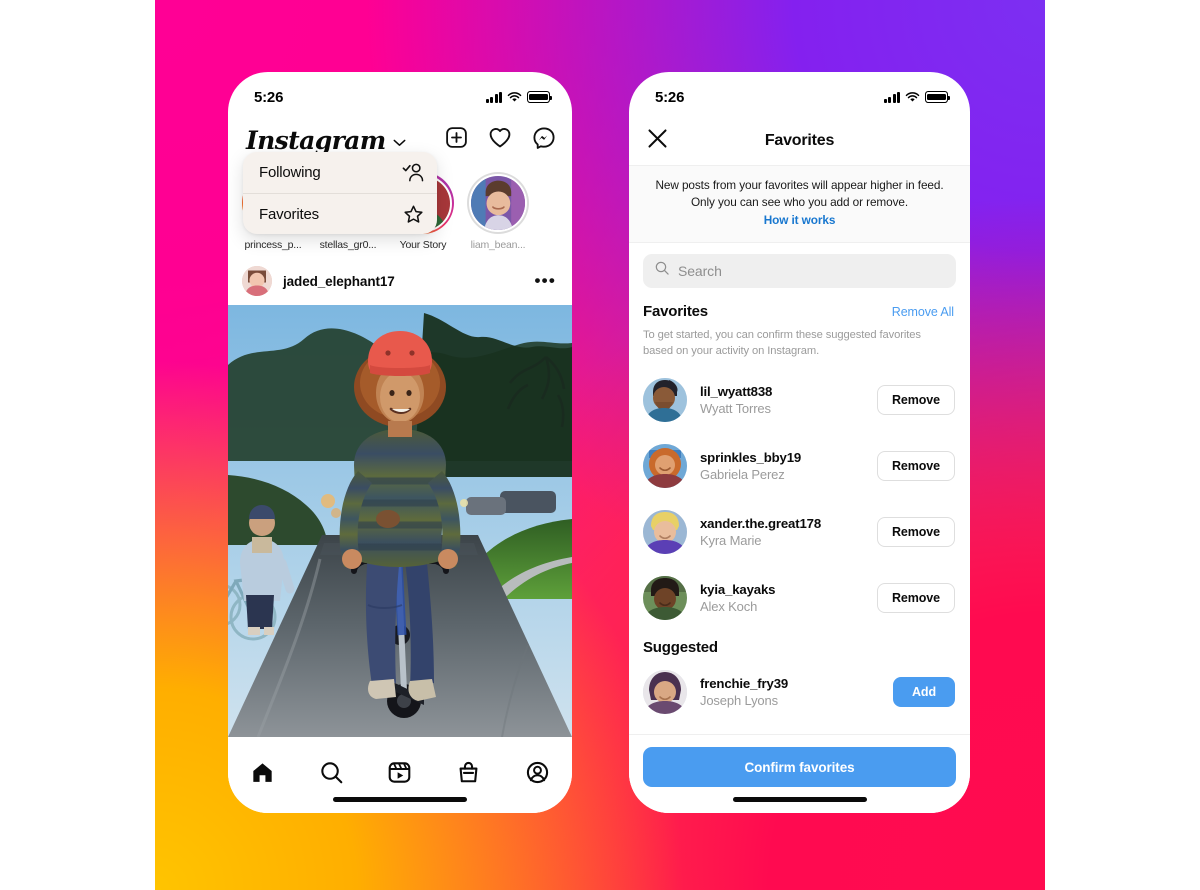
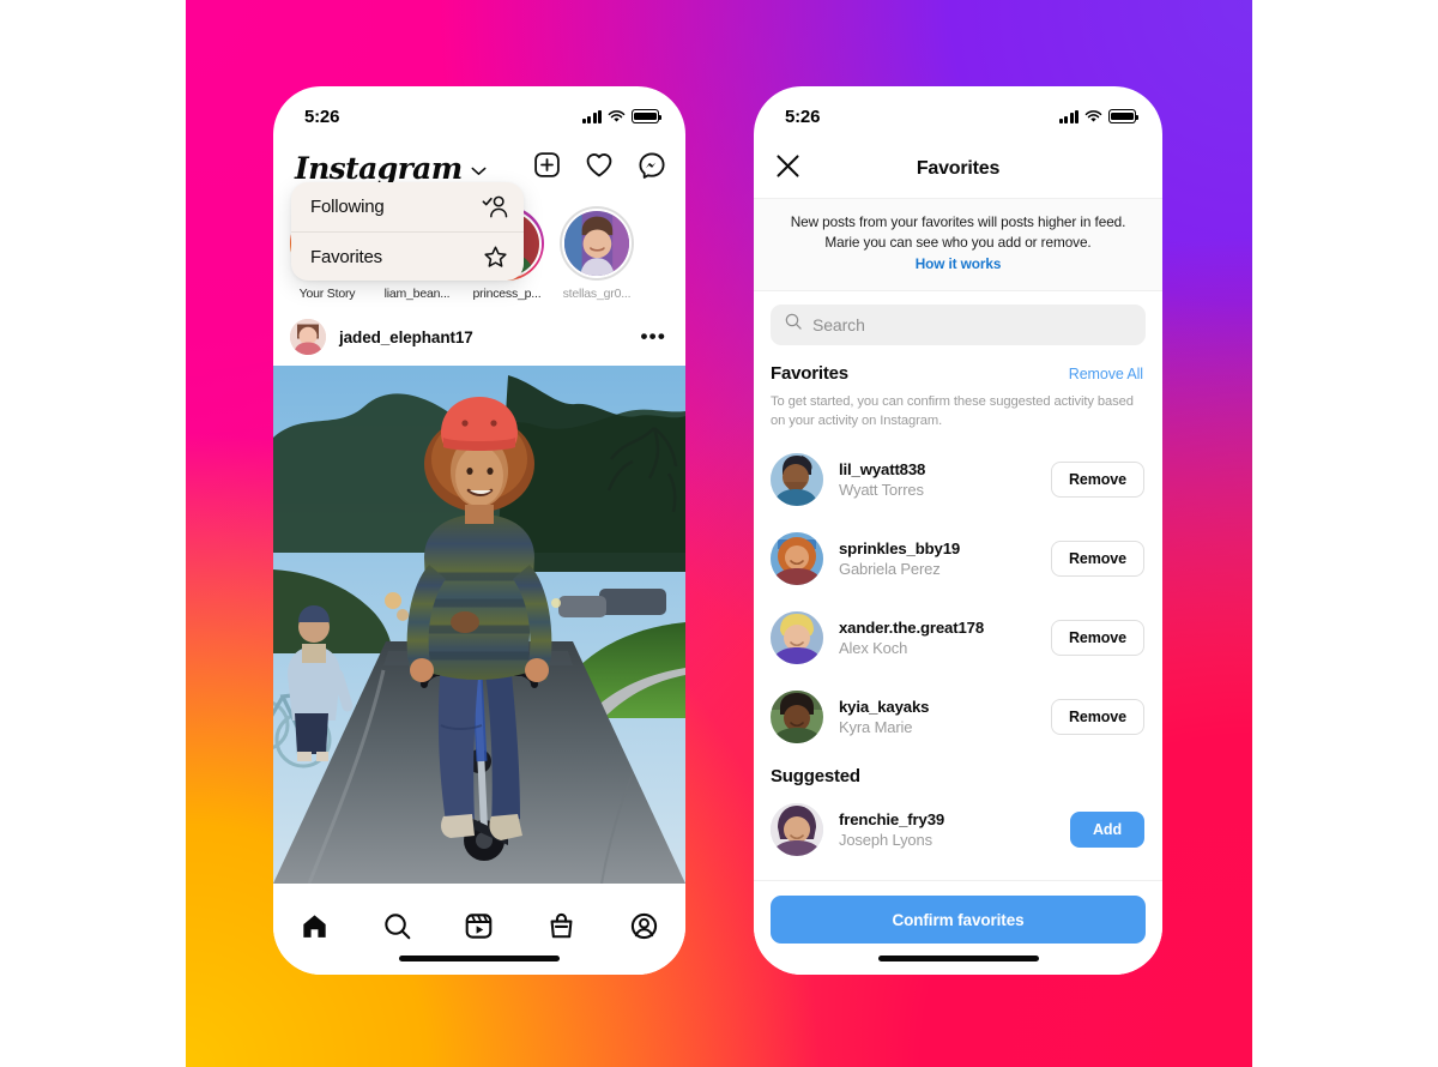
  5:26
  Instagram
- princess_p...
+ Your Story
- stellas_gr0...
+ liam_bean...
- Your Story
+ princess_p...
- liam_bean...
+ stellas_gr0...
  Following
  Favorites
  jaded_elephant17
  •••
  5:26
  Favorites
- New posts from your favorites will appear higher in feed.
+ New posts from your favorites will posts higher in feed.
- Only you can see who you add or remove.
+ Marie you can see who you add or remove.
  How it works
  Search
  Favorites
  Remove All
- To get started, you can confirm these suggested favorites based on your activity on Instagram.
+ To get started, you can confirm these suggested activity based on your activity on Instagram.
  lil_wyatt838
  Wyatt Torres
  Remove
  sprinkles_bby19
  Gabriela Perez
  Remove
  xander.the.great178
- Kyra Marie
+ Alex Koch
  Remove
  kyia_kayaks
- Alex Koch
+ Kyra Marie
  Remove
  Suggested
  frenchie_fry39
  Joseph Lyons
  Add
  Confirm favorites
